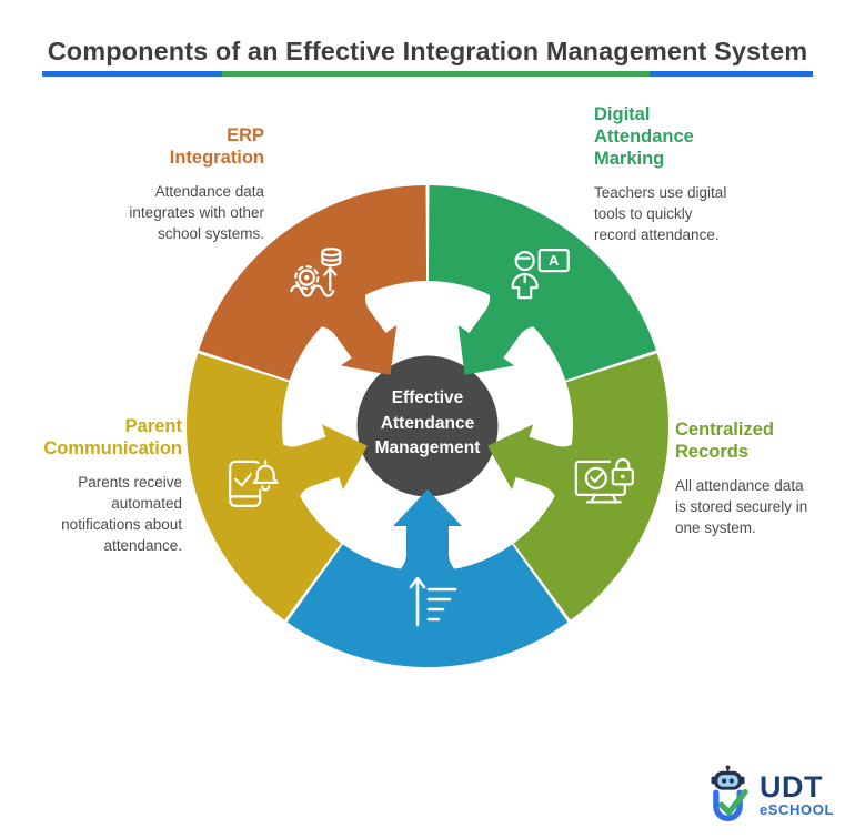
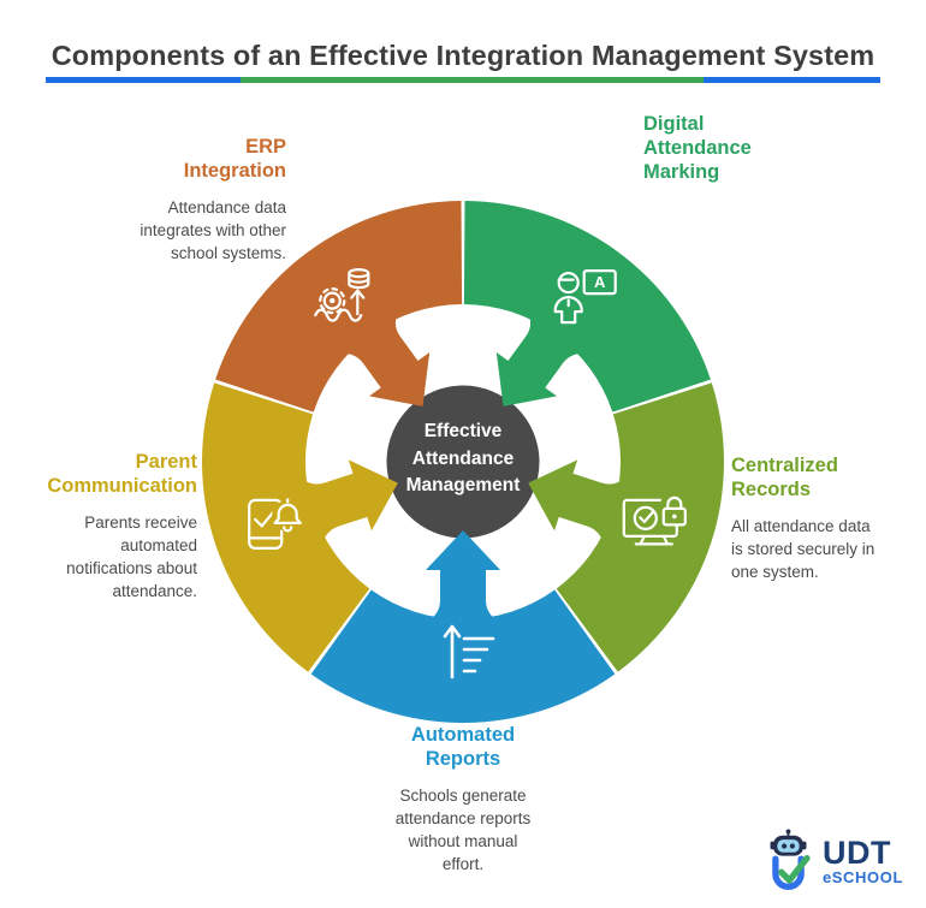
  Components of an Effective Integration Management System
  A
  Effective
  Attendance
  Management
  ERP
  Integration
  Attendance data
  integrates with other
  school systems.
  Digital
  Attendance
  Marking
- Teachers use digital
- tools to quickly
- record attendance.
  Centralized
  Records
  All attendance data
  is stored securely in
  one system.
  Parent
  Communication
  Parents receive
  automated
  notifications about
  attendance.
+ Automated
+ Reports
+ Schools generate
+ attendance reports
+ without manual
+ effort.
  UDT
  eSCHOOL
